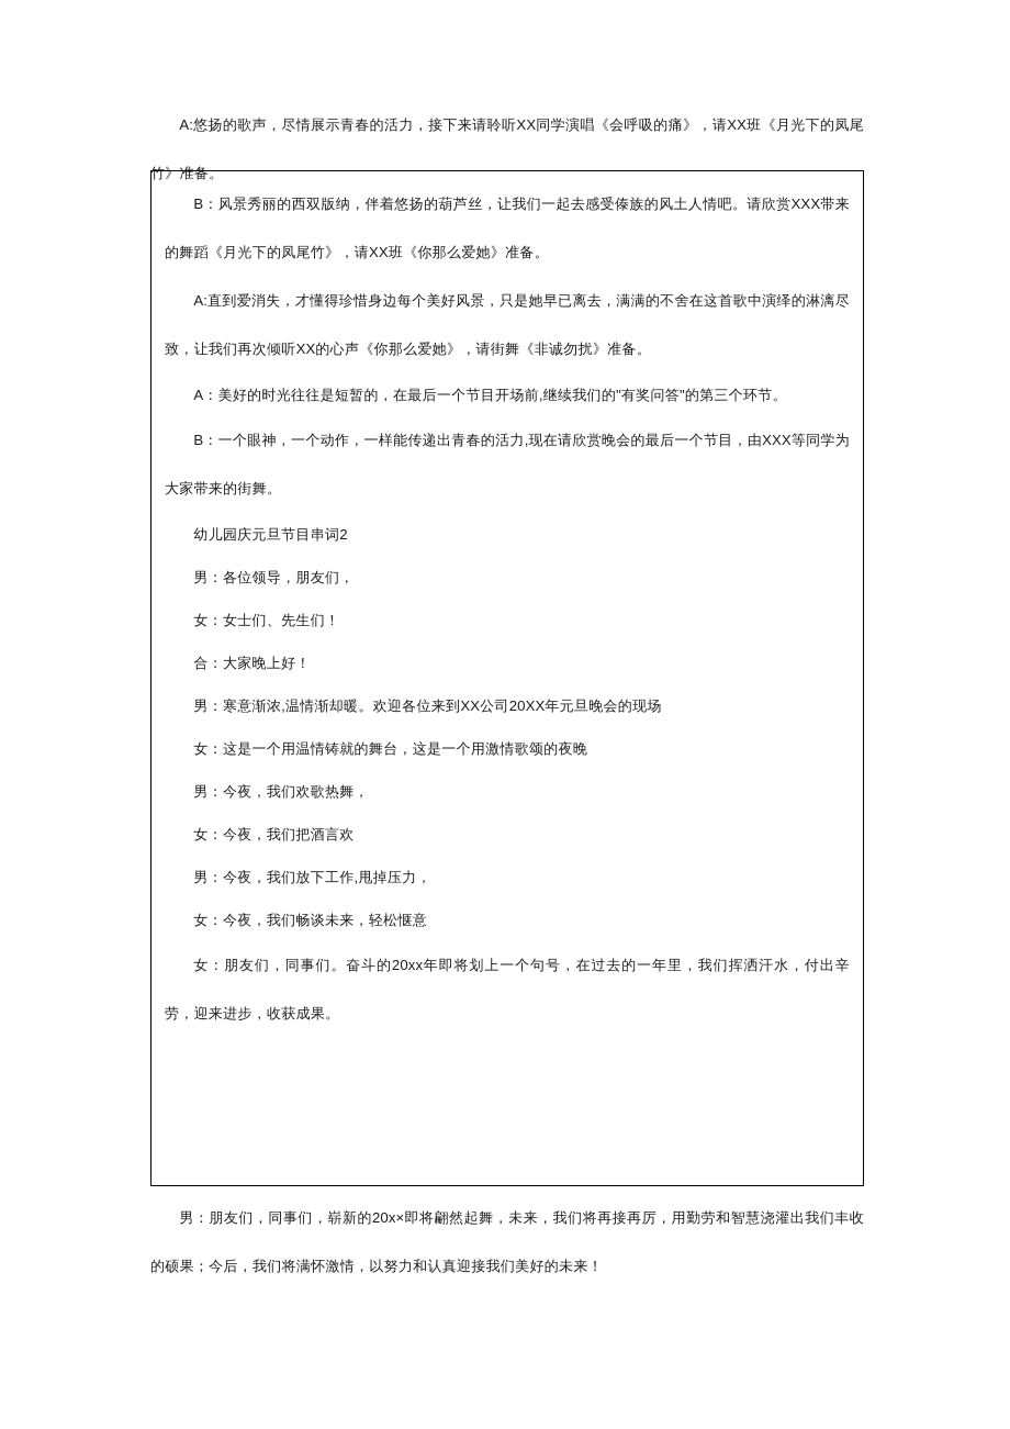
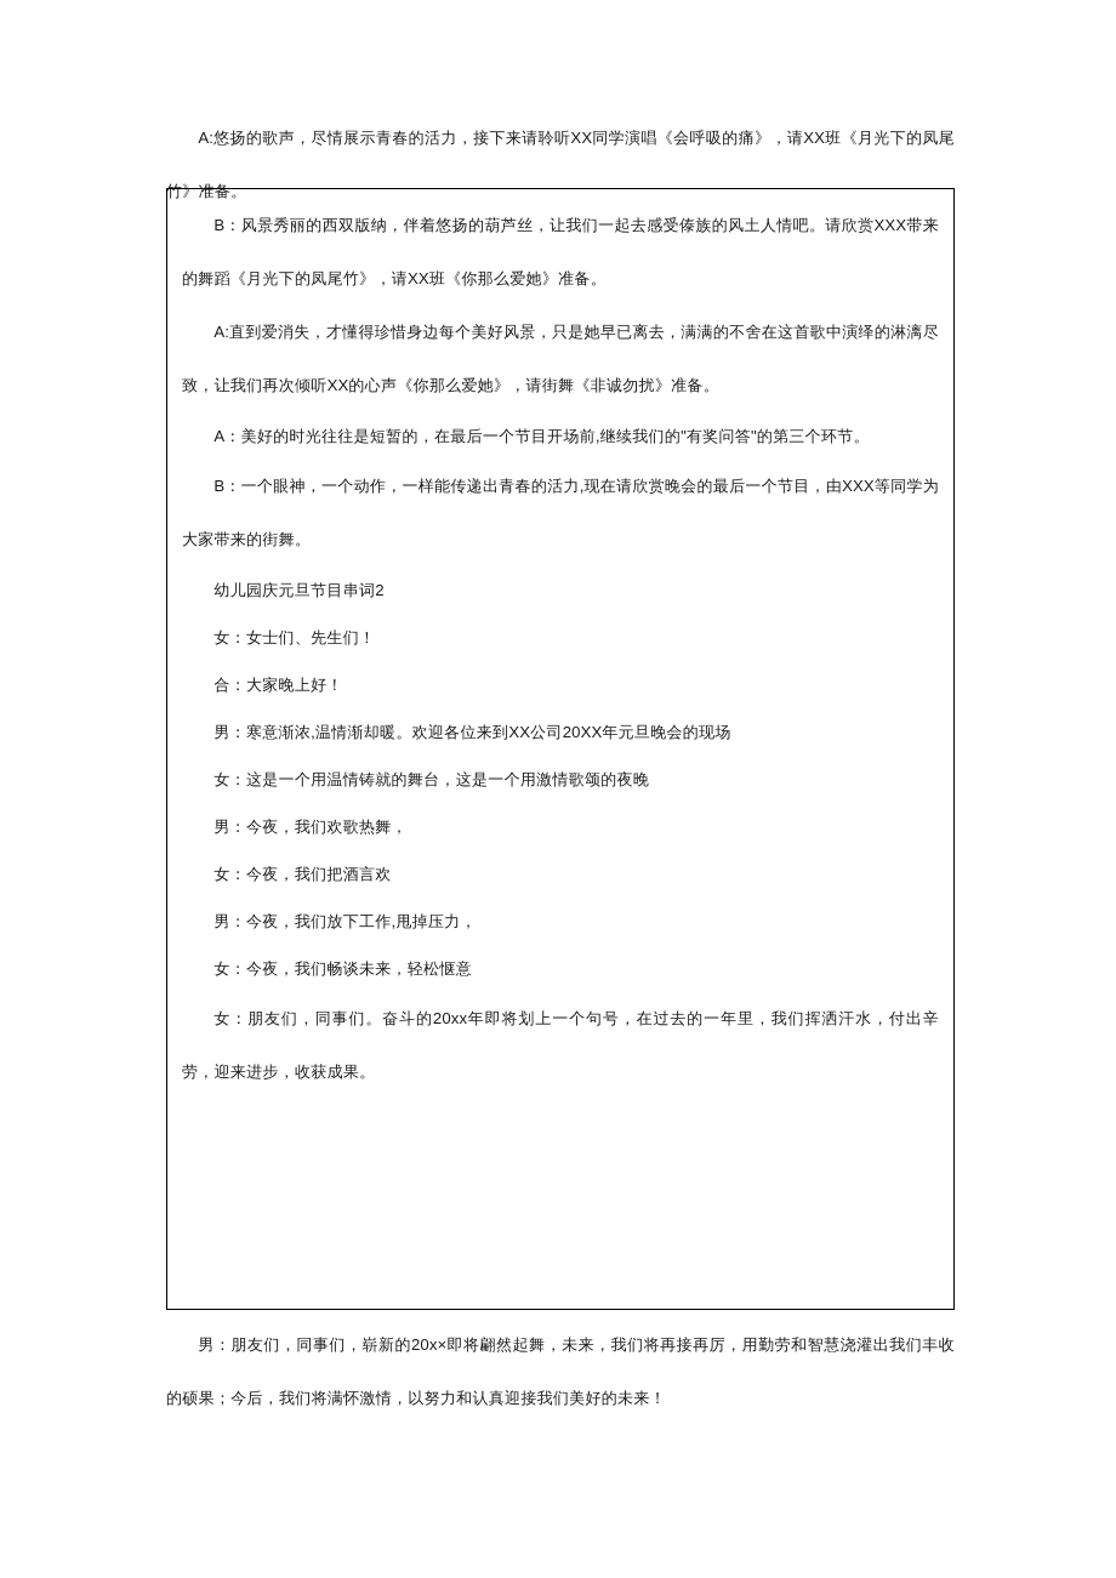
  A:悠扬的歌声，尽情展示青春的活力，接下来请聆听XX同学演唱《会呼吸的痛》，请XX班《月光下的凤尾竹》准备。
  B：风景秀丽的西双版纳，伴着悠扬的葫芦丝，让我们一起去感受傣族的风土人情吧。请欣赏XXX带来的舞蹈《月光下的凤尾竹》，请XX班《你那么爱她》准备。
  A:直到爱消失，才懂得珍惜身边每个美好风景，只是她早已离去，满满的不舍在这首歌中演绎的淋漓尽致，让我们再次倾听XX的心声《你那么爱她》，请街舞《非诚勿扰》准备。
  A：美好的时光往往是短暂的，在最后一个节目开场前,继续我们的"有奖问答"的第三个环节。
  B：一个眼神，一个动作，一样能传递出青春的活力,现在请欣赏晚会的最后一个节目，由XXX等同学为大家带来的街舞。
  幼儿园庆元旦节目串词2
- 男：各位领导，朋友们，
  女：女士们、先生们！
  合：大家晚上好！
  男：寒意渐浓,温情渐却暖。欢迎各位来到XX公司20XX年元旦晚会的现场
  女：这是一个用温情铸就的舞台，这是一个用激情歌颂的夜晚
  男：今夜，我们欢歌热舞，
  女：今夜，我们把酒言欢
  男：今夜，我们放下工作,甩掉压力，
  女：今夜，我们畅谈未来，轻松惬意
  女：朋友们，同事们。奋斗的20xx年即将划上一个句号，在过去的一年里，我们挥洒汗水，付出辛劳，迎来进步，收获成果。
  男：朋友们，同事们，崭新的20x×即将翩然起舞，未来，我们将再接再厉，用勤劳和智慧浇灌出我们丰收的硕果；今后，我们将满怀激情，以努力和认真迎接我们美好的未来！
